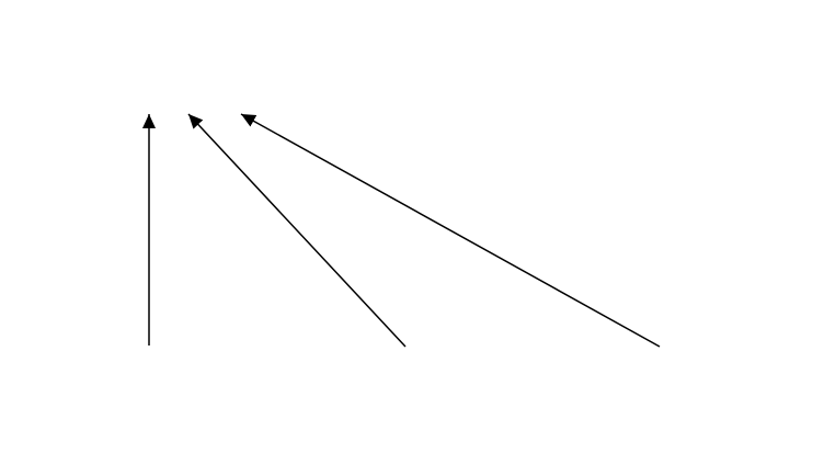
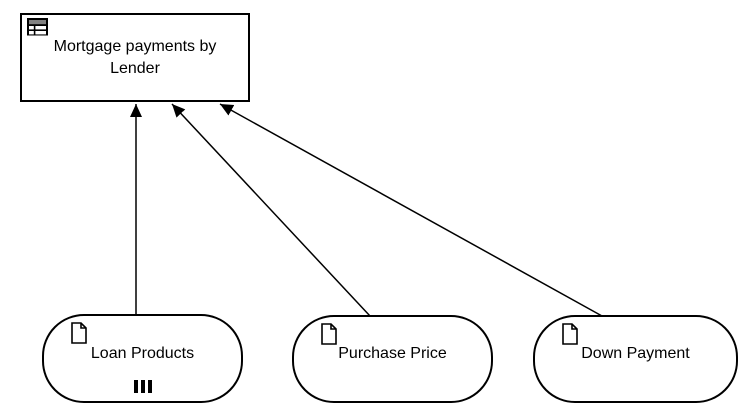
+ Mortgage payments by Lender
+ Loan Products
+ Purchase Price
+ Down Payment
